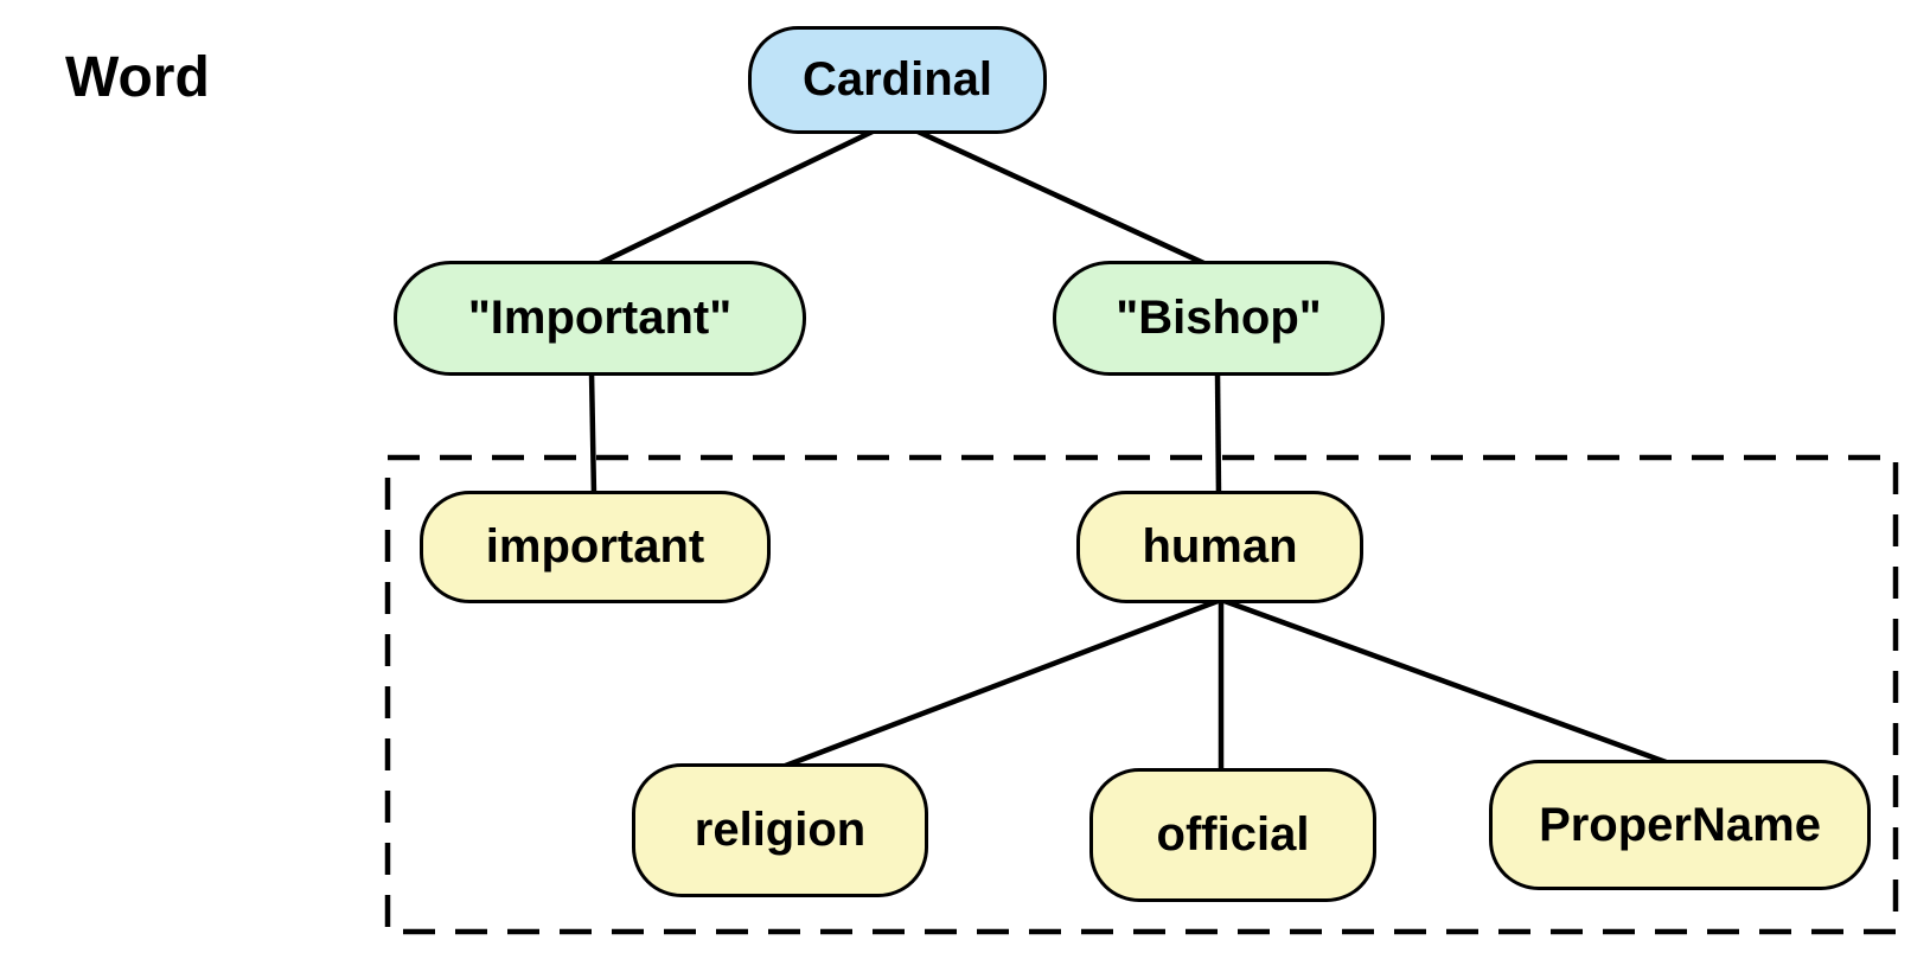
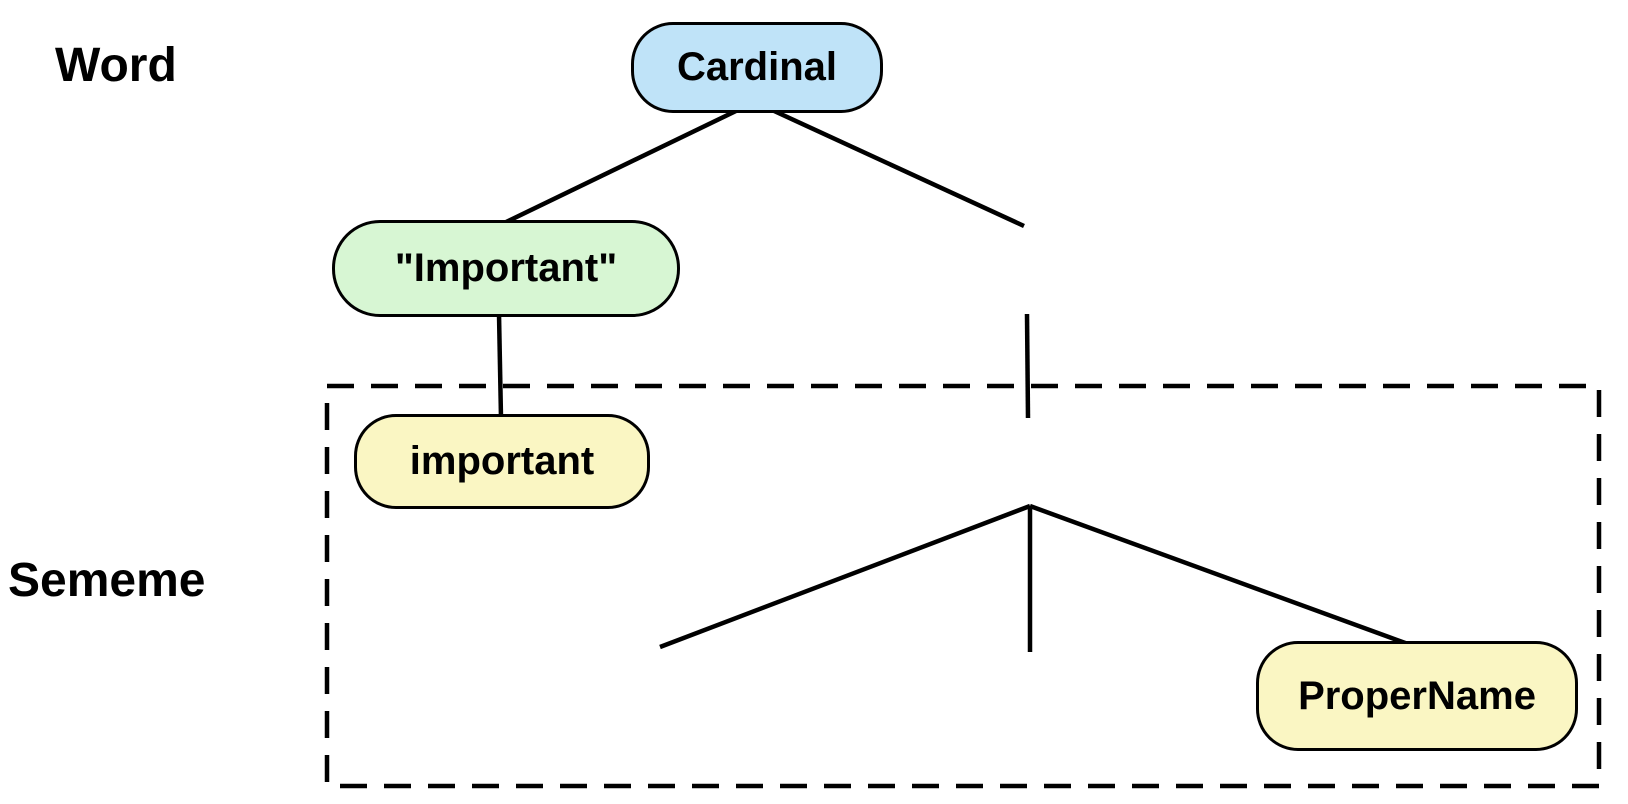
  Word
+ Sememe
  Cardinal
  "Important"
- "Bishop"
  important
- human
- religion
- official
  ProperName
